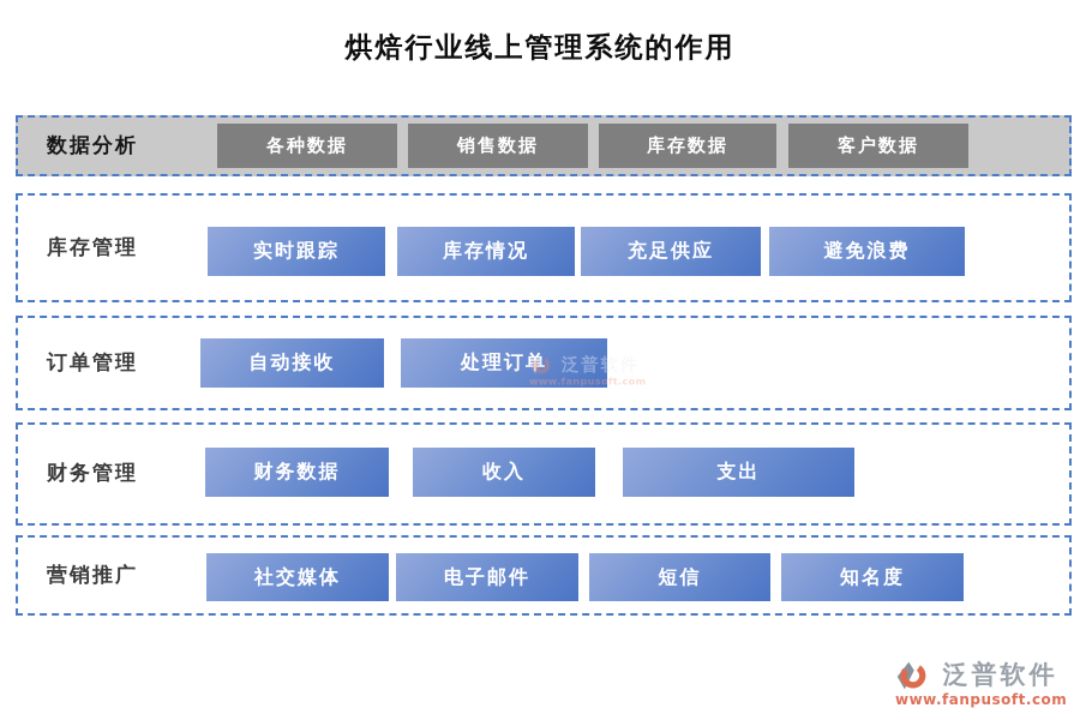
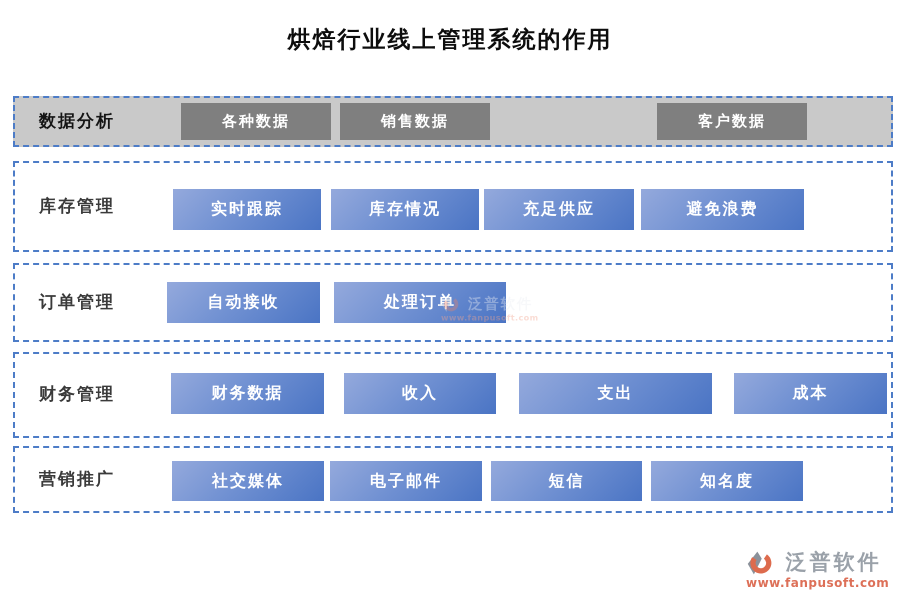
  烘焙行业线上管理系统的作用
  数据分析
  各种数据
  销售数据
- 库存数据
  客户数据
  库存管理
  实时跟踪
  库存情况
  充足供应
  避免浪费
  订单管理
  自动接收
  处理订单
  财务管理
  财务数据
  收入
  支出
+ 成本
  营销推广
  社交媒体
  电子邮件
  短信
  知名度
  泛普软件
  www.fanpusoft.com
  泛普软件
  www.fanpusoft.com
